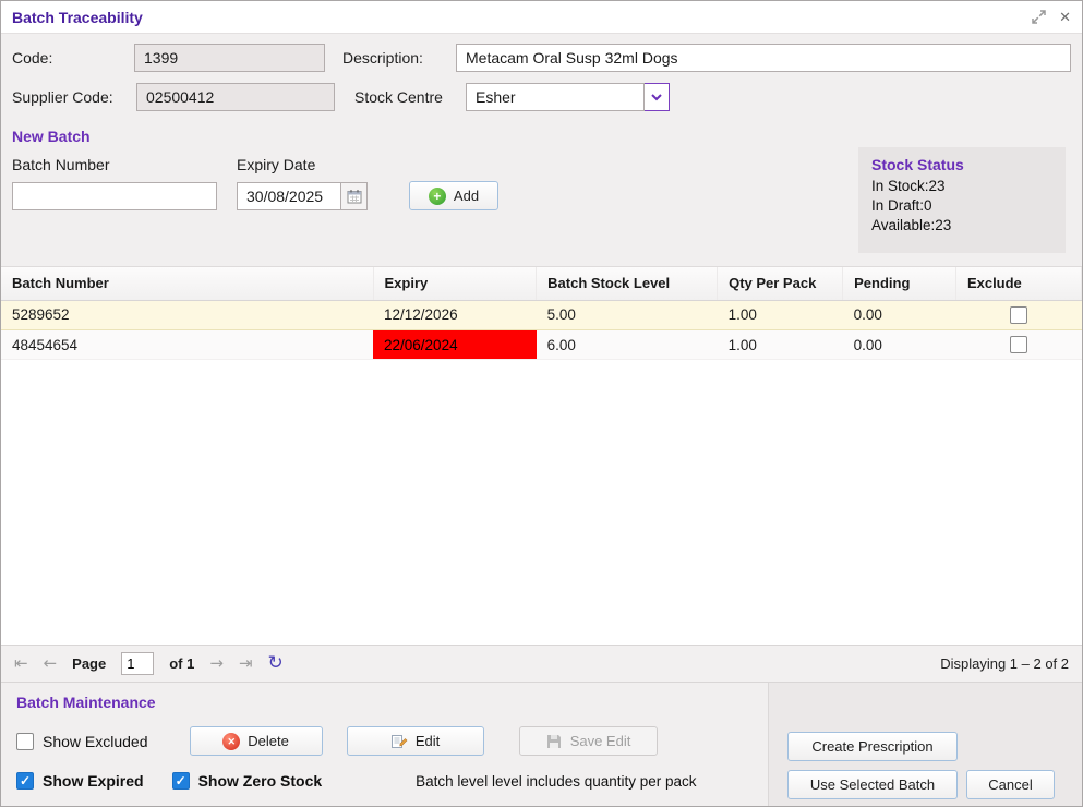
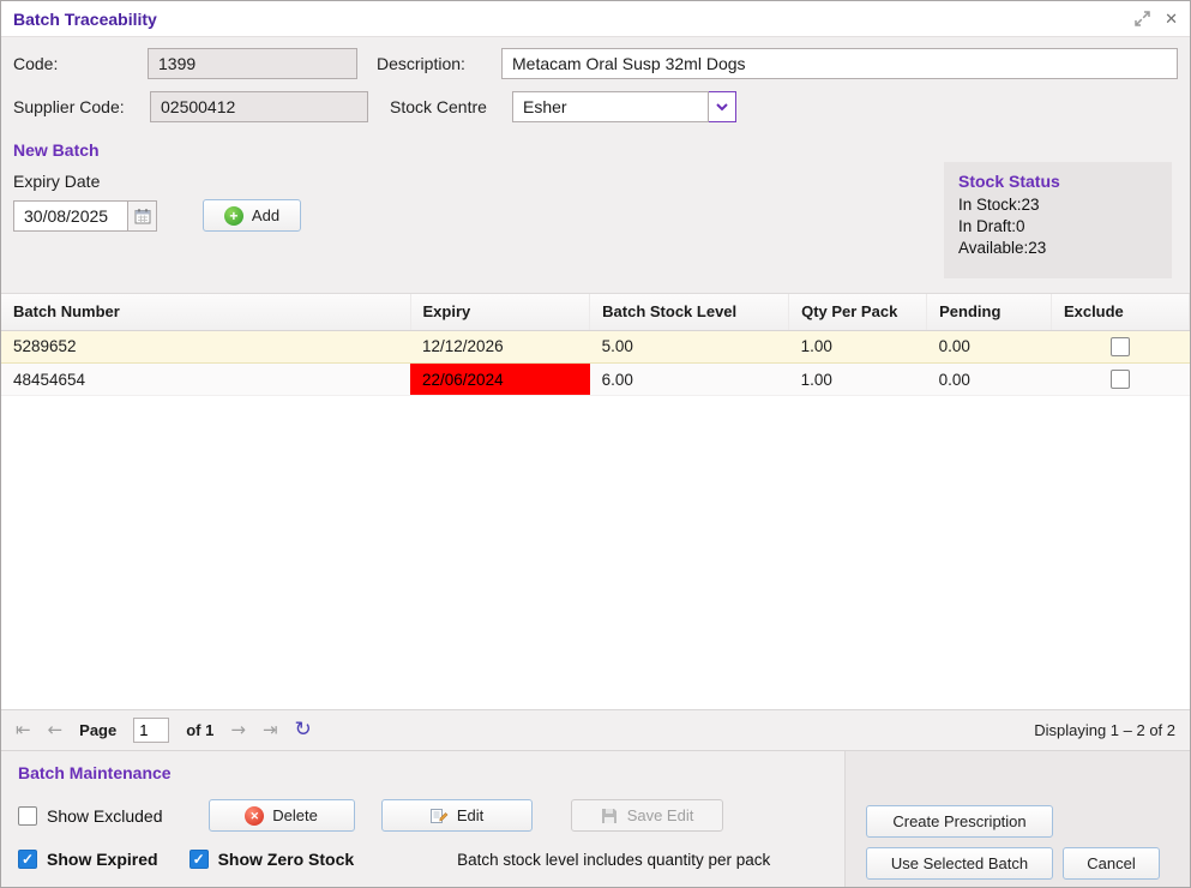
  Batch Traceability
  ✕
  Code:
  1399
  Description:
  Metacam Oral Susp 32ml Dogs
  Supplier Code:
  02500412
  Stock Centre
  Esher
  New Batch
- Batch Number
  Expiry Date
  30/08/2025
  Add
  Stock Status
  In Stock:23
  In Draft:0
  Available:23
  Batch Number	Expiry	Batch Stock Level	Qty Per Pack	Pending	Exclude
  5289652	12/12/2026	5.00	1.00	0.00
  48454654	22/06/2024	6.00	1.00	0.00
  ⇤
  ←
  Page
  1
  of 1
  →
  ⇥
  ↻
  Displaying 1 – 2 of 2
  Batch Maintenance
  Show Excluded
  Delete
  Edit
  Save Edit
  Show Expired
  Show Zero Stock
- Batch level level includes quantity per pack
+ Batch stock level includes quantity per pack
  Create Prescription
  Use Selected Batch
  Cancel
